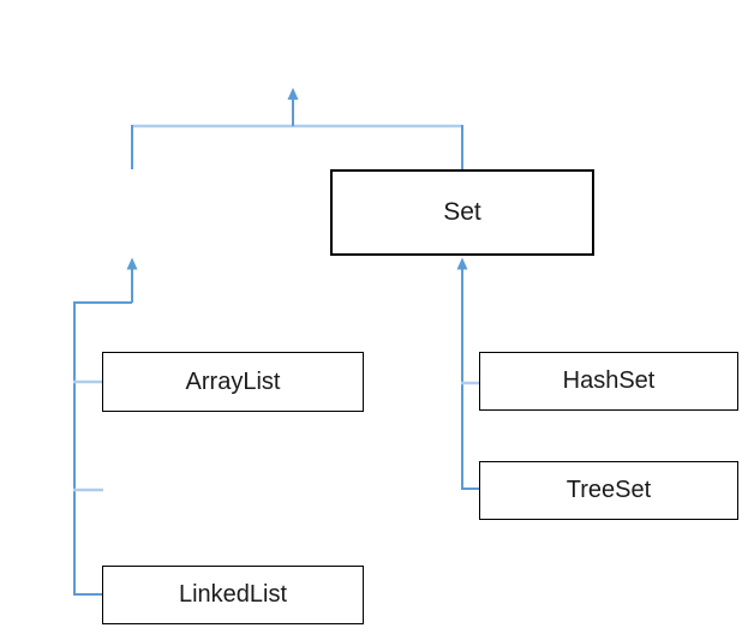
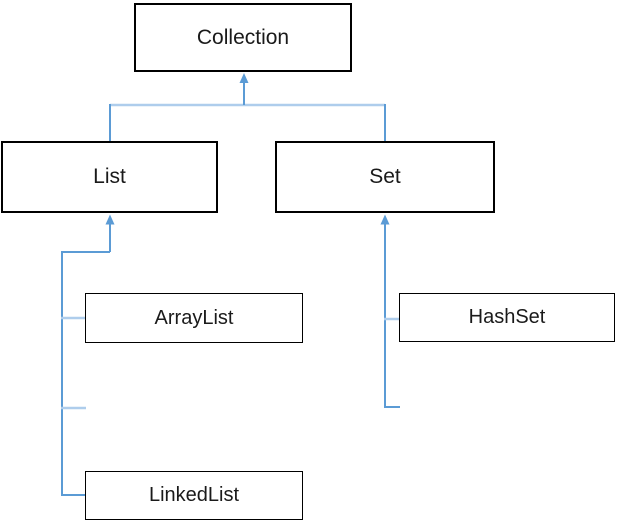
+ Collection
+ List
  Set
  ArrayList
  LinkedList
  HashSet
- TreeSet
